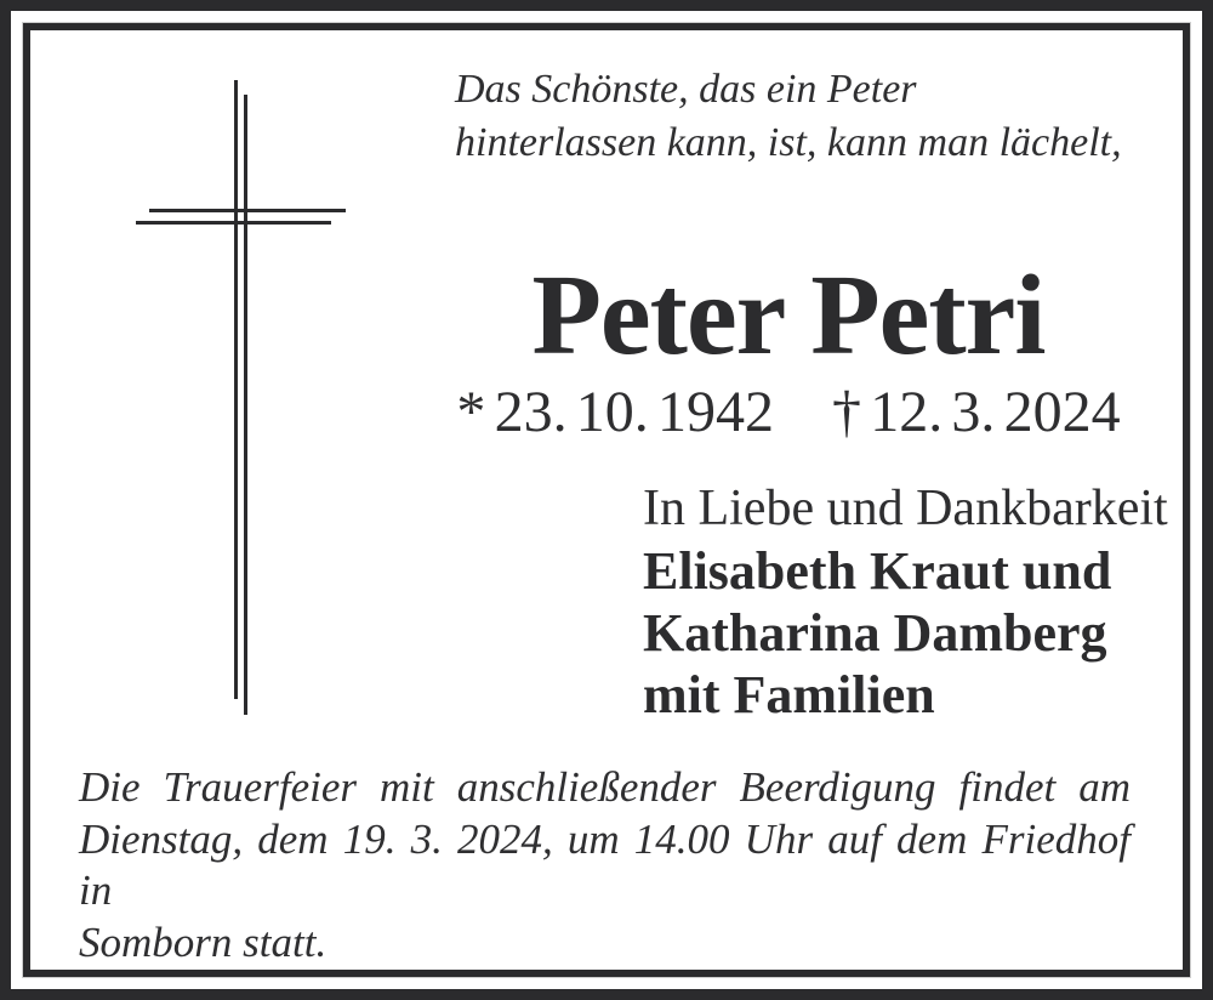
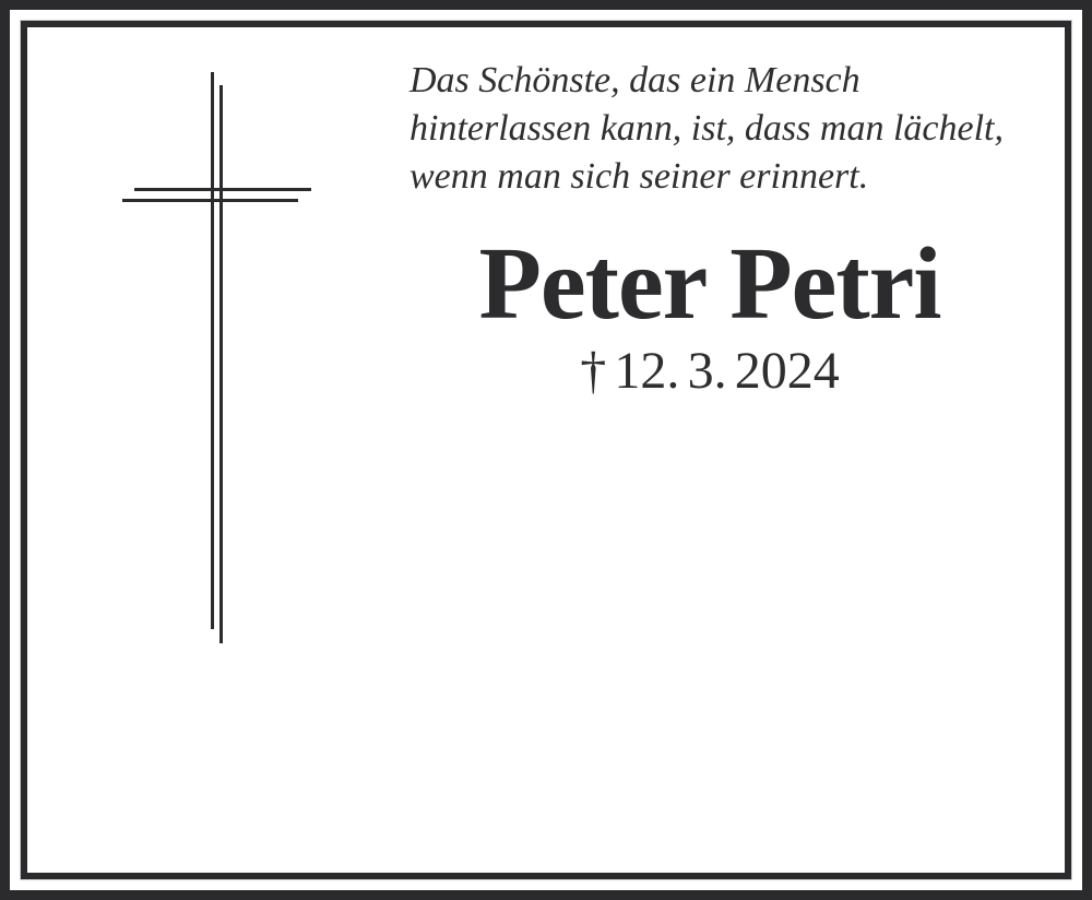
- Das Schönste, das ein Peter
+ Das Schönste, das ein Mensch
- hinterlassen kann, ist, kann man lächelt,
+ hinterlassen kann, ist, dass man lächelt,
+ wenn man sich seiner erinnert.
  Peter Petri
- * 23. 10. 1942
  † 12. 3. 2024
- In Liebe und Dankbarkeit
- Elisabeth Kraut und
- Katharina Damberg
- mit Familien
- Die Trauerfeier mit anschließender Beerdigung findet am
- Dienstag, dem 19. 3. 2024, um 14.00 Uhr auf dem Friedhof in
- Somborn statt.
